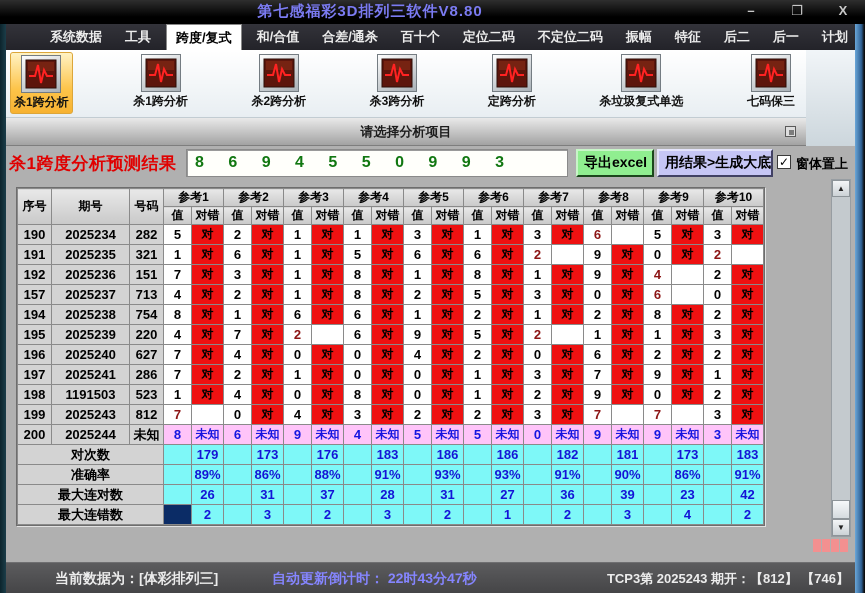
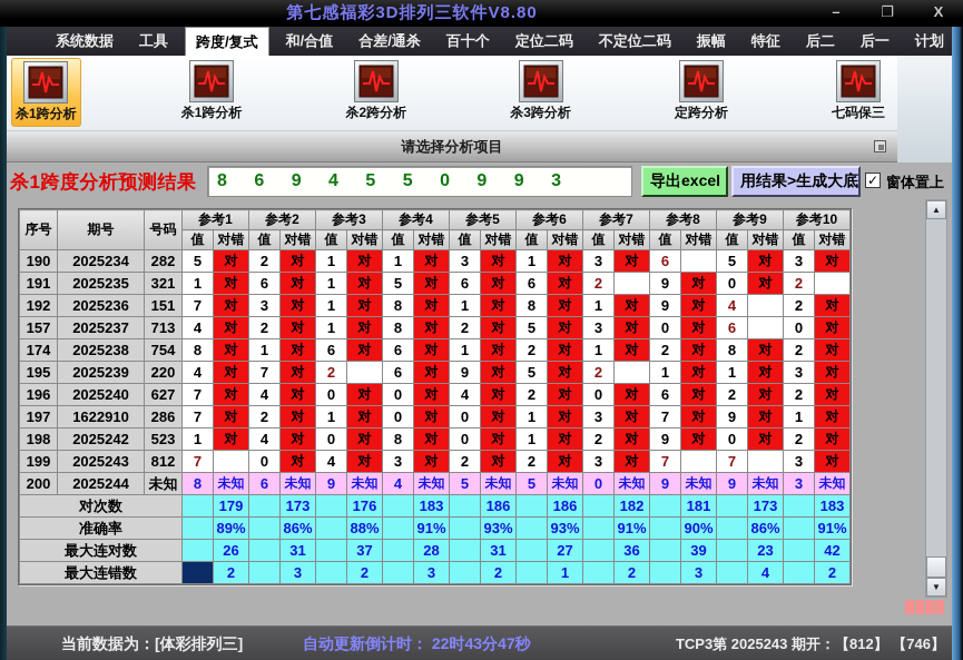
  第七感福彩3D排列三软件V8.80
  –
  ❐
  X
  系统数据
  工具
  跨度/复式
  和/合值
  合差/通杀
  百十个
  定位二码
  不定位二码
  振幅
  特征
  后二
  后一
  计划
  杀1跨分析
  杀1跨分析
  杀2跨分析
  杀3跨分析
  定跨分析
- 杀垃圾复式单选
  七码保三
  请选择分析项目
  杀1跨度分析预测结果
  8 6 9 4 5 5 0 9 9 3
  导出excel
  用结果>生成大底
  ✓
  窗体置上
  序号	期号	号码	参考1	参考2	参考3	参考4	参考5	参考6	参考7	参考8	参考9	参考10
  值	对错	值	对错	值	对错	值	对错	值	对错	值	对错	值	对错	值	对错	值	对错	值	对错
  190	2025234	282	5	对	2	对	1	对	1	对	3	对	1	对	3	对	6		5	对	3	对
  191	2025235	321	1	对	6	对	1	对	5	对	6	对	6	对	2		9	对	0	对	2
  192	2025236	151	7	对	3	对	1	对	8	对	1	对	8	对	1	对	9	对	4		2	对
  157	2025237	713	4	对	2	对	1	对	8	对	2	对	5	对	3	对	0	对	6		0	对
- 194	2025238	754	8	对	1	对	6	对	6	对	1	对	2	对	1	对	2	对	8	对	2	对
+ 174	2025238	754	8	对	1	对	6	对	6	对	1	对	2	对	1	对	2	对	8	对	2	对
  195	2025239	220	4	对	7	对	2		6	对	9	对	5	对	2		1	对	1	对	3	对
  196	2025240	627	7	对	4	对	0	对	0	对	4	对	2	对	0	对	6	对	2	对	2	对
- 197	2025241	286	7	对	2	对	1	对	0	对	0	对	1	对	3	对	7	对	9	对	1	对
+ 197	1622910	286	7	对	2	对	1	对	0	对	0	对	1	对	3	对	7	对	9	对	1	对
- 198	1191503	523	1	对	4	对	0	对	8	对	0	对	1	对	2	对	9	对	0	对	2	对
+ 198	2025242	523	1	对	4	对	0	对	8	对	0	对	1	对	2	对	9	对	0	对	2	对
  199	2025243	812	7		0	对	4	对	3	对	2	对	2	对	3	对	7		7		3	对
  200	2025244	未知	8	未知	6	未知	9	未知	4	未知	5	未知	5	未知	0	未知	9	未知	9	未知	3	未知
  对次数		179		173		176		183		186		186		182		181		173		183
  准确率		89%		86%		88%		91%		93%		93%		91%		90%		86%		91%
  最大连对数		26		31		37		28		31		27		36		39		23		42
  最大连错数		2		3		2		3		2		1		2		3		4		2
  ▲
  ▼
  当前数据为：[体彩排列三]
  自动更新倒计时： 22时43分47秒
  TCP3第 2025243 期开：【812】 【746】
